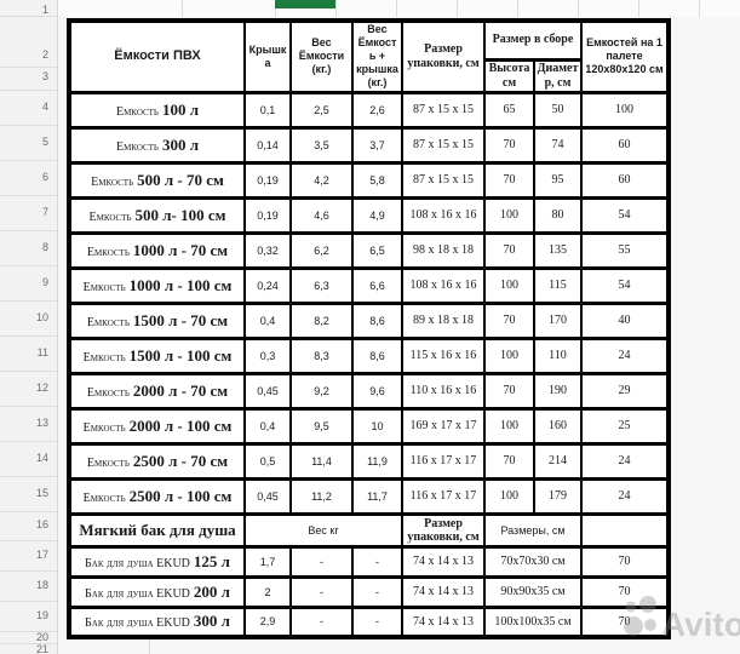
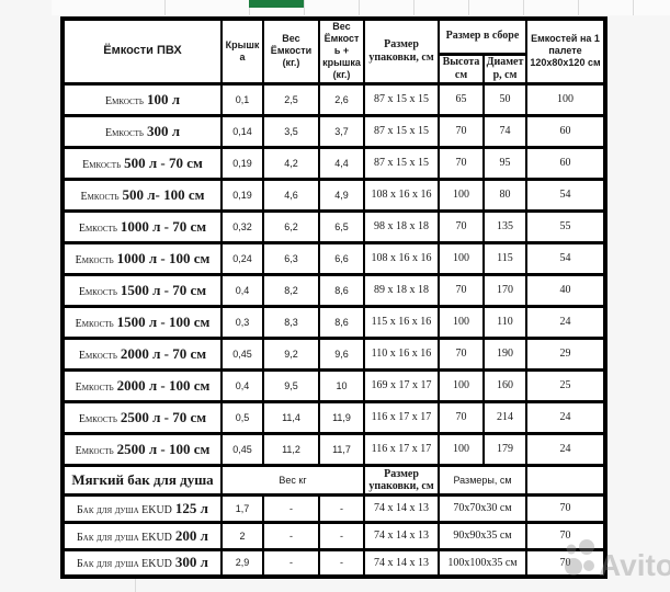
- 1
- 2
- 3
- 4
- 5
- 6
- 7
- 8
- 9
- 10
- 11
- 12
- 13
- 14
- 15
- 16
- 17
- 18
- 19
- 20
- 21
  Ёмкости ПВХ	Крышк а	Вес Ёмкости (кг.)	Вес Ёмкост ь + крышка (кг.)	Размер упаковки, см	Размер в сборе	Емкостей на 1 палете 120х80х120 см
  Высота см	Диамет р, см
  Емкость 100 л	0,1	2,5	2,6	87 x 15 x 15	65	50	100
  Емкость 300 л	0,14	3,5	3,7	87 x 15 x 15	70	74	60
- Емкость 500 л - 70 см	0,19	4,2	5,8	87 x 15 x 15	70	95	60
+ Емкость 500 л - 70 см	0,19	4,2	4,4	87 x 15 x 15	70	95	60
  Емкость 500 л- 100 см	0,19	4,6	4,9	108 x 16 x 16	100	80	54
  Емкость 1000 л - 70 см	0,32	6,2	6,5	98 x 18 x 18	70	135	55
  Емкость 1000 л - 100 см	0,24	6,3	6,6	108 x 16 x 16	100	115	54
  Емкость 1500 л - 70 см	0,4	8,2	8,6	89 x 18 x 18	70	170	40
  Емкость 1500 л - 100 см	0,3	8,3	8,6	115 x 16 x 16	100	110	24
  Емкость 2000 л - 70 см	0,45	9,2	9,6	110 x 16 x 16	70	190	29
  Емкость 2000 л - 100 см	0,4	9,5	10	169 x 17 x 17	100	160	25
  Емкость 2500 л - 70 см	0,5	11,4	11,9	116 x 17 x 17	70	214	24
  Емкость 2500 л - 100 см	0,45	11,2	11,7	116 x 17 x 17	100	179	24
  Мягкий бак для душа	Вес кг	Размер упаковки, см	Размеры, см
  Бак для душа EKUD 125 л	1,7	-	-	74 x 14 x 13	70х70х30 см	70
  Бак для душа EKUD 200 л	2	-	-	74 x 14 x 13	90х90х35 см	70
  Бак для душа EKUD 300 л	2,9	-	-	74 x 14 x 13	100х100х35 см	70
  Avito
